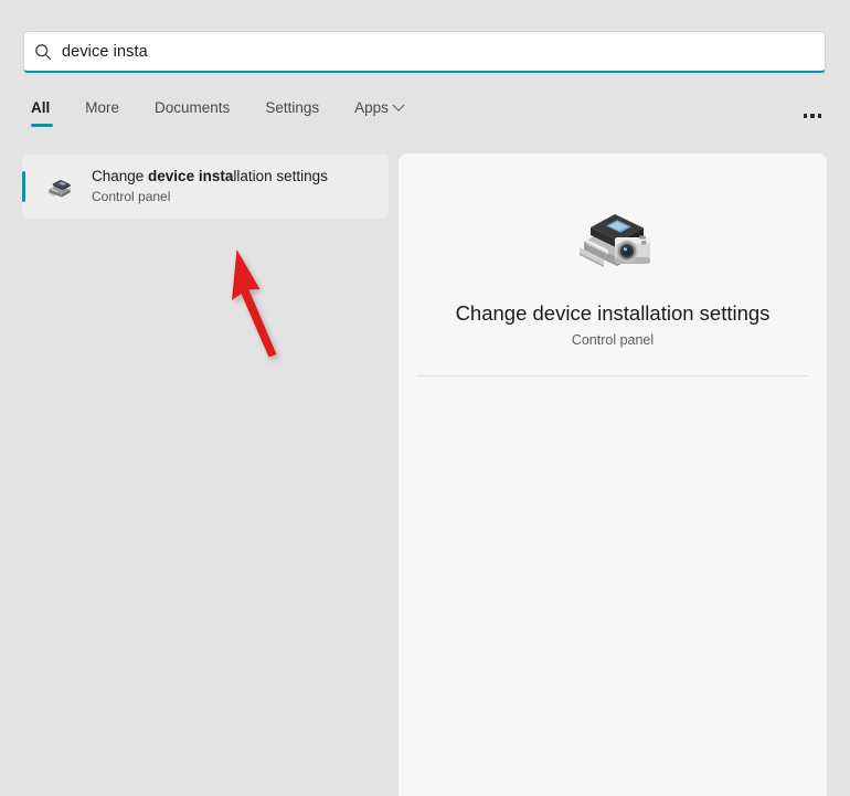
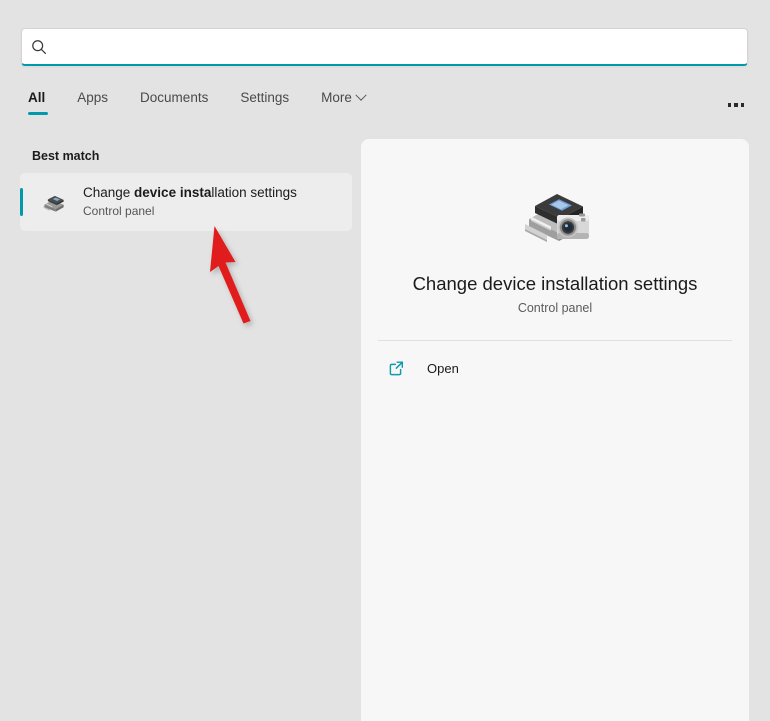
- device insta
  All
- More
+ Apps
  Documents
  Settings
- Apps
+ More
+ Best match
  Change device installation settings
  Control panel
  Change device installation settings
  Control panel
+ Open
